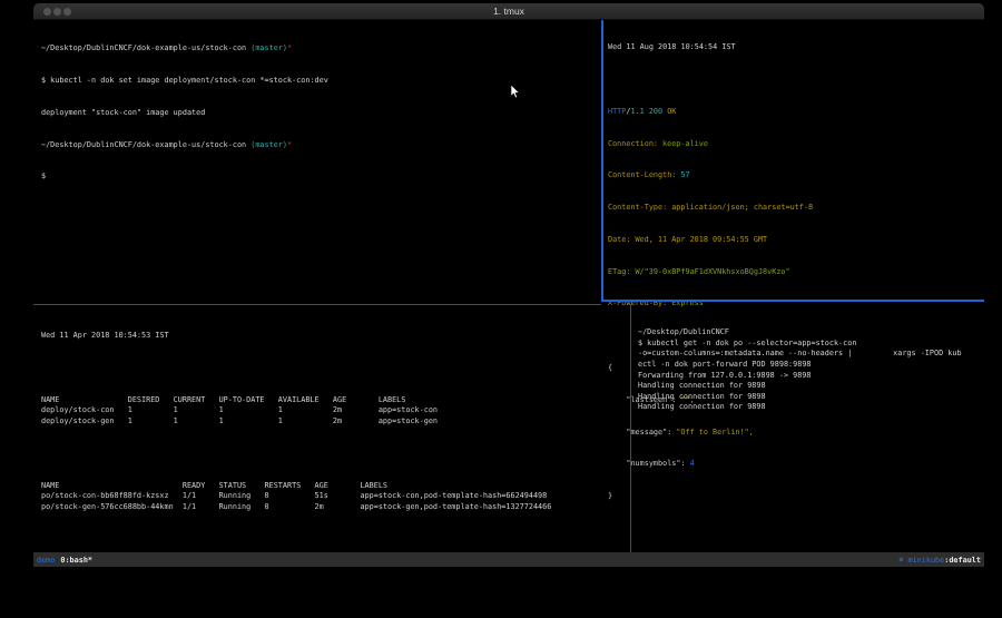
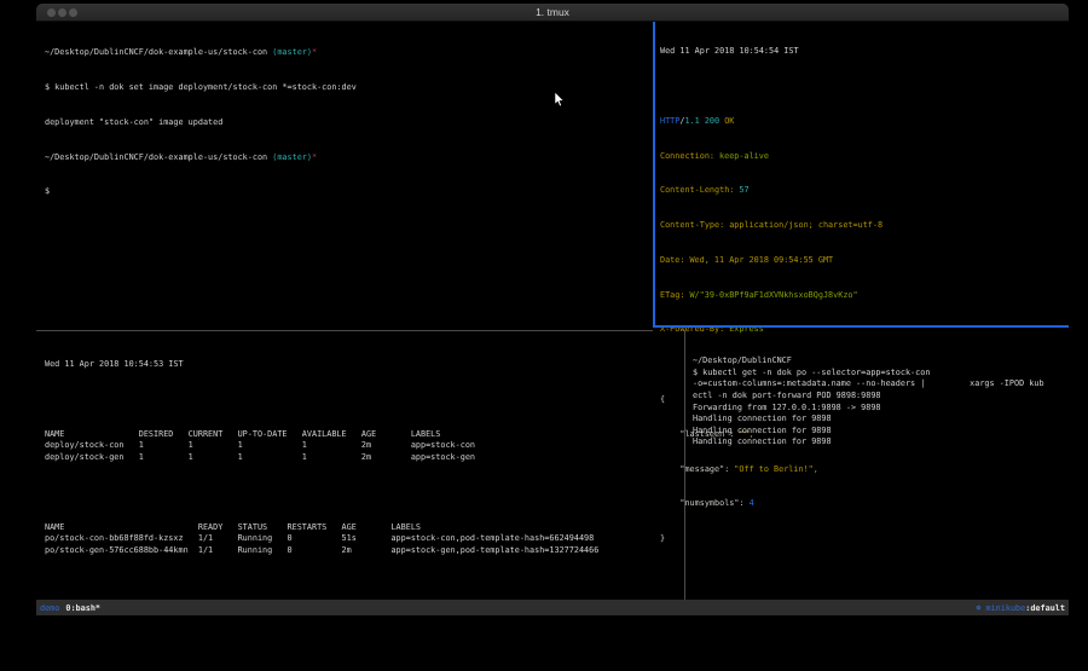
  1. tmux
  ~/Desktop/DublinCNCF/dok-example-us/stock-con (master)*
  $ kubectl -n dok set image deployment/stock-con *=stock-con:dev
  deployment "stock-con" image updated
  ~/Desktop/DublinCNCF/dok-example-us/stock-con (master)*
  $
- Wed 11 Aug 2018 10:54:54 IST
+ Wed 11 Apr 2018 10:54:54 IST
  HTTP/1.1 200 OK
  Connection: keep-alive
  Content-Length: 57
  Content-Type: application/json; charset=utf-8
  Date: Wed, 11 Apr 2018 09:54:55 GMT
  ETag: W/"39-0xBPf9aF1dXVNkhsxoBQgJ8vKzo"
  X-Powered-By: Express
  {
  "lastseen": "",
  "message": "Off to Berlin!",
  "numsymbols": 4
  }
  Wed 11 Apr 2018 10:54:53 IST
  NAME DESIRED CURRENT UP-TO-DATE AVAILABLE AGE LABELS
  deploy/stock-con 1 1 1 1 2m app=stock-con
  deploy/stock-gen 1 1 1 1 2m app=stock-gen
  NAME READY STATUS RESTARTS AGE LABELS
  po/stock-con-bb68f88fd-kzsxz 1/1 Running 0 51s app=stock-con,pod-template-hash=662494498
  po/stock-gen-576cc688bb-44kmn 1/1 Running 0 2m app=stock-gen,pod-template-hash=1327724466
  ~/Desktop/DublinCNCF
  $ kubectl get -n dok po --selector=app=stock-con
  -o=custom-columns=:metadata.name --no-headers | xargs -IPOD kub
  ectl -n dok port-forward POD 9898:9898
  Forwarding from 127.0.0.1:9898 -> 9898
  Handling connection for 9898
  Handling connection for 9898
  Handling connection for 9898
  demo 0:bash*
  ☸ minikube:default
